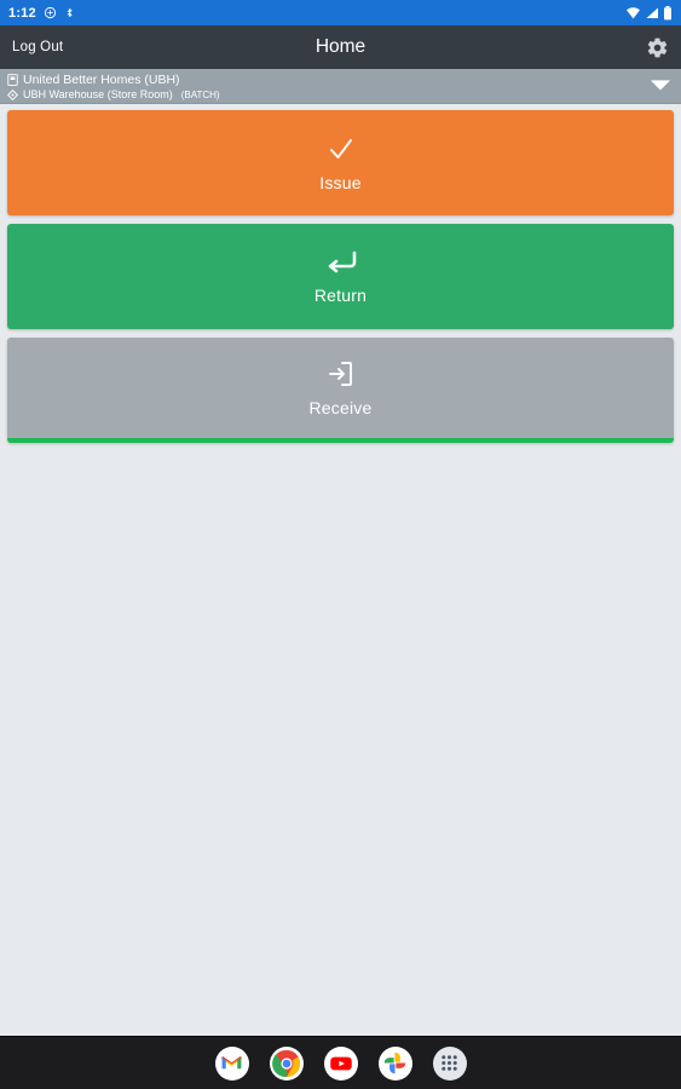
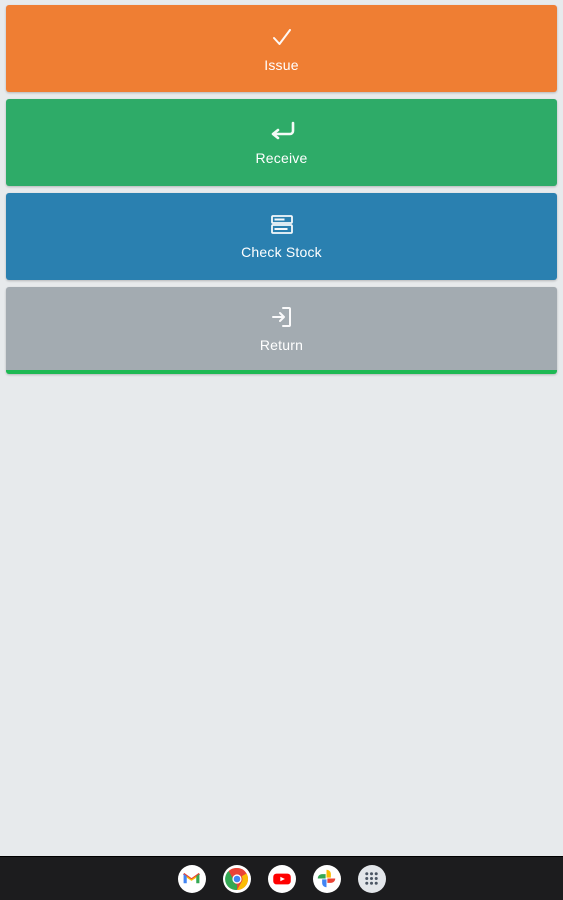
- 1:12
- Log Out
- Home
- United Better Homes (UBH)
- UBH Warehouse (Store Room)
- (BATCH)
  Issue
- Return
+ Receive
+ Check Stock
- Receive
+ Return
